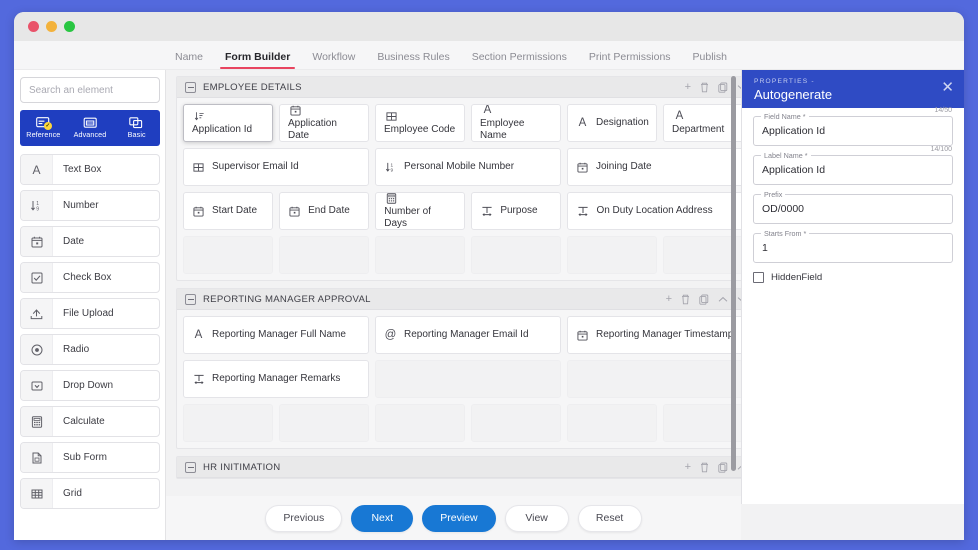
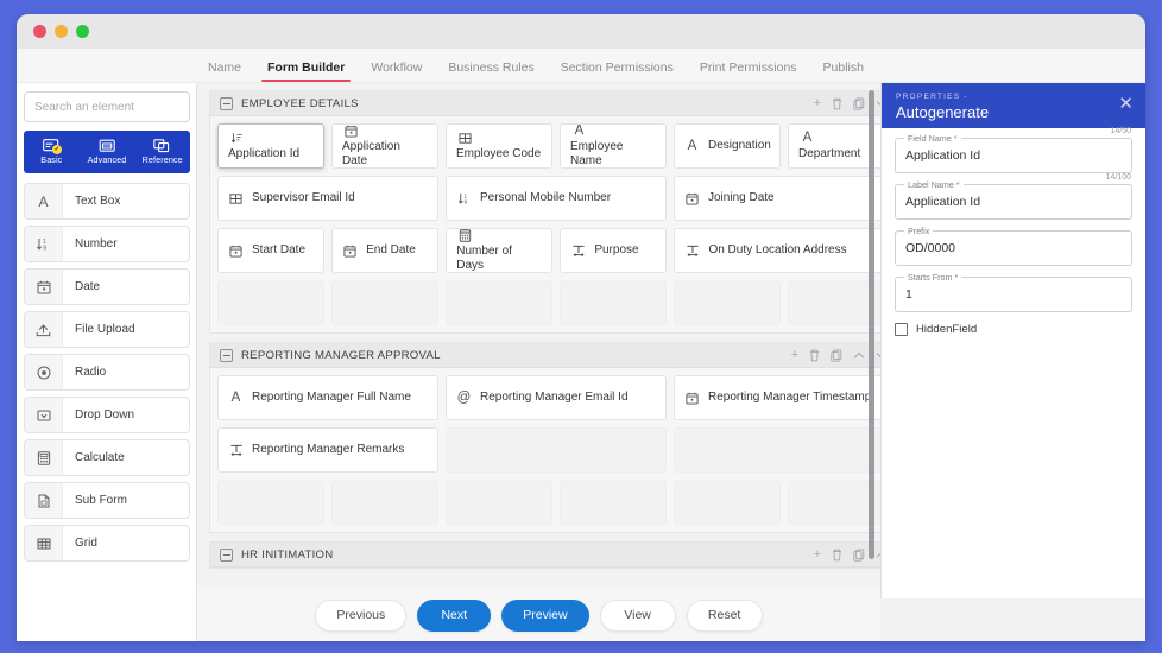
  Name
  Form Builder
  Workflow
  Business Rules
  Section Permissions
  Print Permissions
  Publish
  Search an element
- Reference
+ Basic
  Advanced
- Basic
+ Reference
  A
  Text Box
  Number
  Date
- Check Box
  File Upload
  Radio
  Drop Down
  Calculate
  Sub Form
  Grid
  EMPLOYEE DETAILS
  +
  Application Id
  Application Date
  Employee Code
  A
  Employee Name
  A
  Designation
  A
  Department
  Supervisor Email Id
  Personal Mobile Number
  Joining Date
  Start Date
  End Date
  Number of Days
  Purpose
  On Duty Location Address
  REPORTING MANAGER APPROVAL
  +
  A
  Reporting Manager Full Name
  @
  Reporting Manager Email Id
  Reporting Manager Timestam
  Reporting Manager Remarks
  HR INITIMATION
  +
  Autogenerate
  ✕
  Field Name *
  Application Id
  Label Name *
  Application Id
  Prefix
  OD/0000
  Starts From *
  1
  HiddenField
  Previous
  Next
  Preview
  View
  Reset
